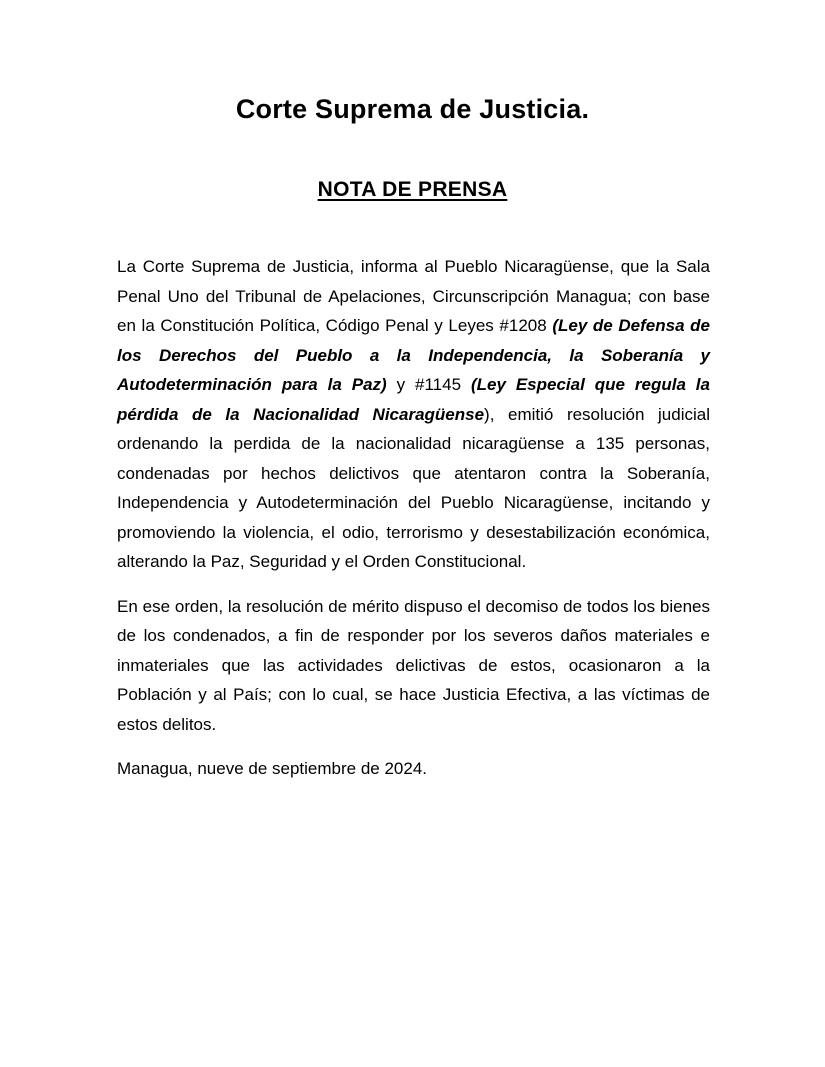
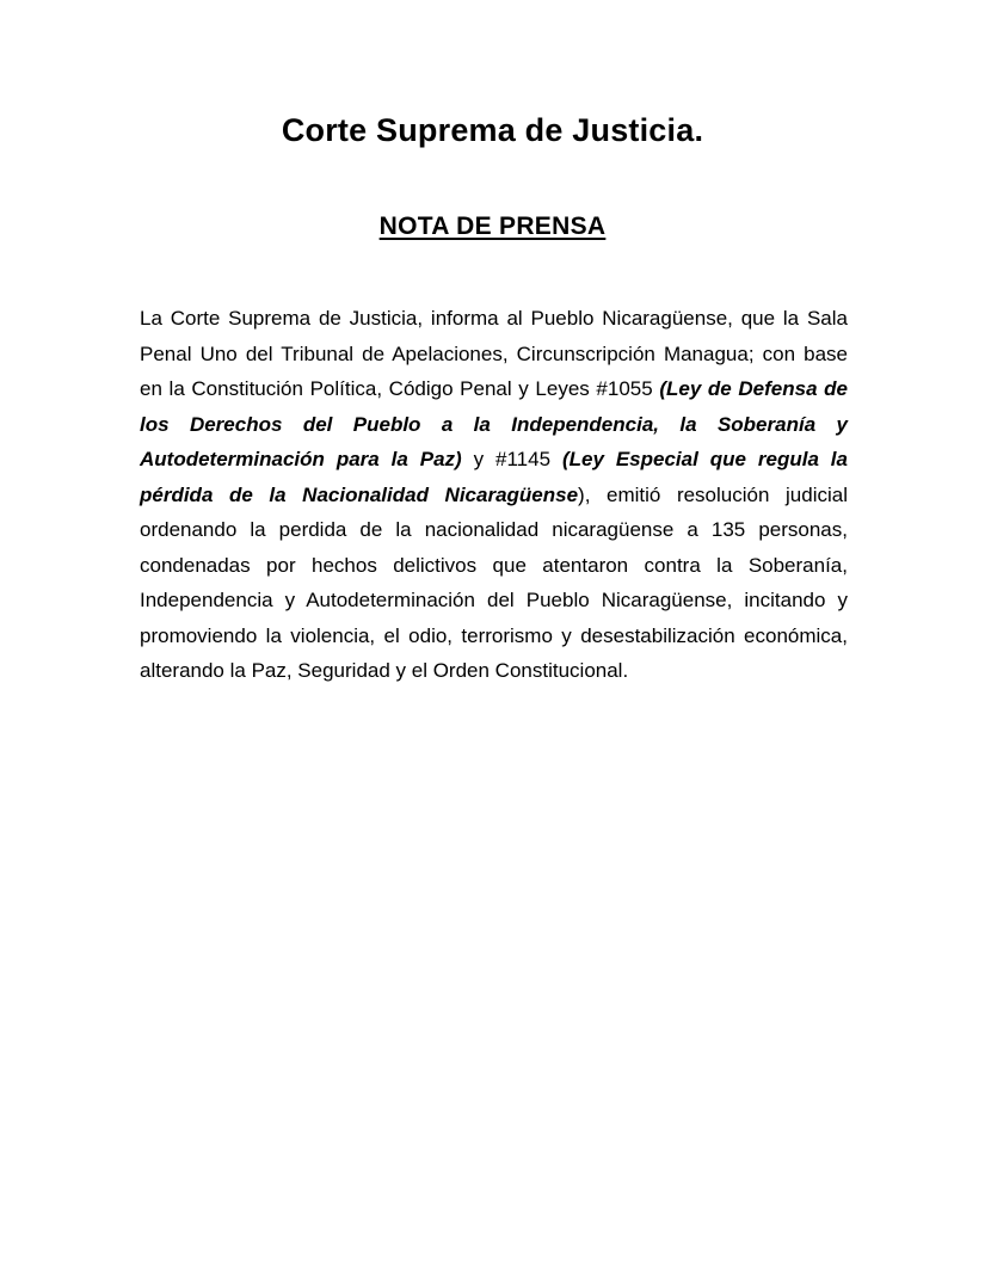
  Corte Suprema de Justicia.
  NOTA DE PRENSA
- La Corte Suprema de Justicia, informa al Pueblo Nicaragüense, que la Sala Penal Uno del Tribunal de Apelaciones, Circunscripción Managua; con base en la Constitución Política, Código Penal y Leyes #1208 (Ley de Defensa de los Derechos del Pueblo a la Independencia, la Soberanía y Autodeterminación para la Paz) y #1145 (Ley Especial que regula la pérdida de la Nacionalidad Nicaragüense), emitió resolución judicial ordenando la perdida de la nacionalidad nicaragüense a 135 personas, condenadas por hechos delictivos que atentaron contra la Soberanía, Independencia y Autodeterminación del Pueblo Nicaragüense, incitando y promoviendo la violencia, el odio, terrorismo y desestabilización económica, alterando la Paz, Seguridad y el Orden Constitucional.
+ La Corte Suprema de Justicia, informa al Pueblo Nicaragüense, que la Sala Penal Uno del Tribunal de Apelaciones, Circunscripción Managua; con base en la Constitución Política, Código Penal y Leyes #1055 (Ley de Defensa de los Derechos del Pueblo a la Independencia, la Soberanía y Autodeterminación para la Paz) y #1145 (Ley Especial que regula la pérdida de la Nacionalidad Nicaragüense), emitió resolución judicial ordenando la perdida de la nacionalidad nicaragüense a 135 personas, condenadas por hechos delictivos que atentaron contra la Soberanía, Independencia y Autodeterminación del Pueblo Nicaragüense, incitando y promoviendo la violencia, el odio, terrorismo y desestabilización económica, alterando la Paz, Seguridad y el Orden Constitucional.
- En ese orden, la resolución de mérito dispuso el decomiso de todos los bienes de los condenados, a fin de responder por los severos daños materiales e inmateriales que las actividades delictivas de estos, ocasionaron a la Población y al País; con lo cual, se hace Justicia Efectiva, a las víctimas de estos delitos.
- Managua, nueve de septiembre de 2024.
